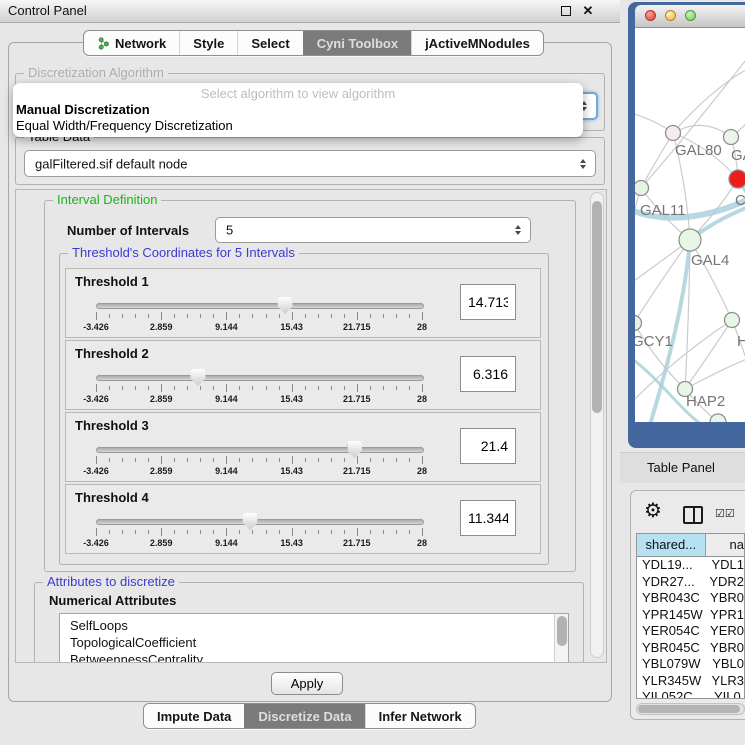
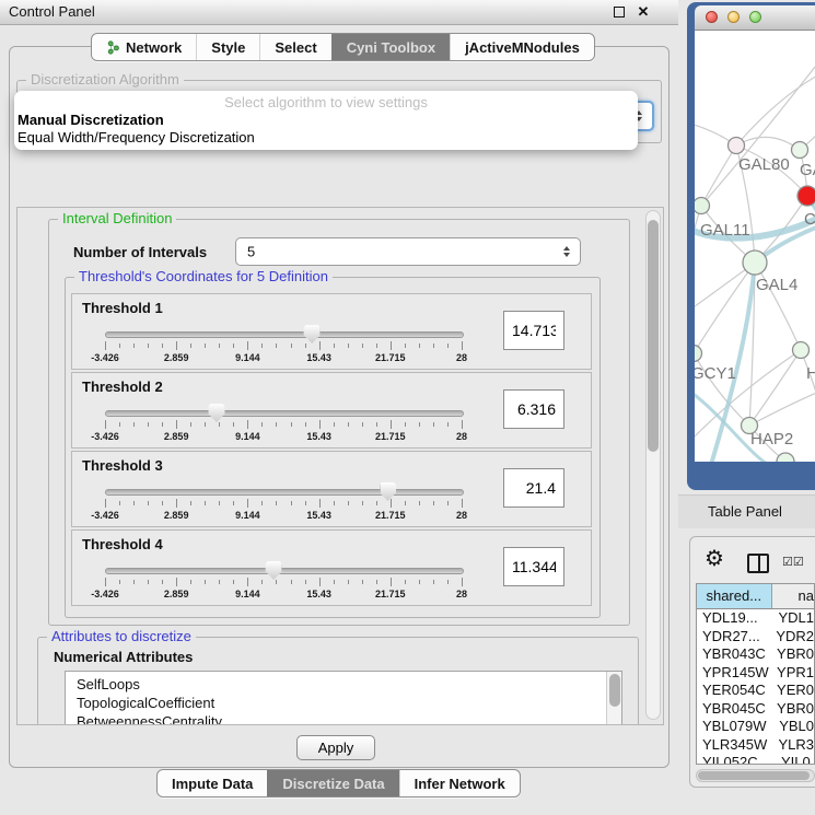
  Control Panel
  ✕
  Network
  Style
  Select
  Cyni Toolbox
  jActiveMNodules
  Discretization Algorithm
- galFiltered.sif default node
  Interval Definition
  Number of Intervals
  5
- Threshold's Coordinates for 5 Intervals
+ Threshold's Coordinates for 5 Definition
  Threshold 1
  -3.426
  2.859
  9.144
  15.43
  21.715
  28
  14.713
  Threshold 2
  -3.426
  2.859
  9.144
  15.43
  21.715
  28
  6.316
  Threshold 3
  -3.426
  2.859
  9.144
  15.43
  21.715
  28
  21.4
  Threshold 4
  -3.426
  2.859
  9.144
  15.43
  21.715
  28
  11.344
  Attributes to discretize
  Numerical Attributes
  SelfLoops
  TopologicalCoefficient
  BetweennessCentrality
  Apply
- Select algorithm to view algorithm
+ Select algorithm to view settings
  Manual Discretization
  Equal Width/Frequency Discretization
  Impute Data
  Discretize Data
  Infer Network
  GAL80
  C
  GAL11
  GAL4
  GCY1
  H
  HAP2
  Table Panel
  ⚙
  ☑☑
  shared...
  na
  YDL19...
  YDL1
  YDR27...
  YDR2
  YBR043C
  YBR0
  YPR145W
  YPR1
  YER054C
  YER0
  YBR045C
  YBR0
  YBL079W
  YBL0
  YLR345W
  YLR3
  YIL052C
  YIL0
